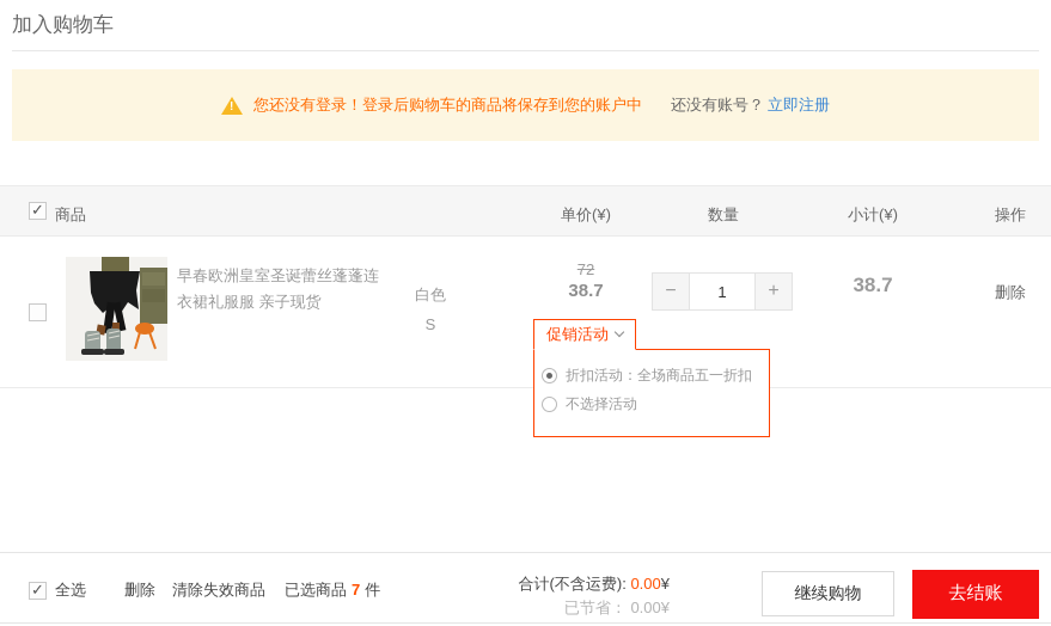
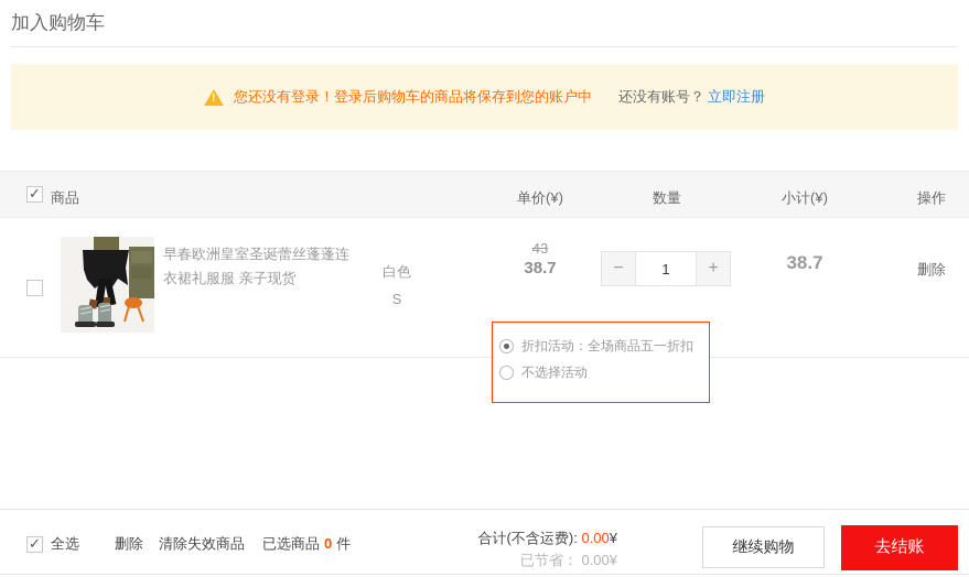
  加入购物车
  您还没有登录！登录后购物车的商品将保存到您的账户中
  还没有账号？
  立即注册
  商品
  单价(¥)
  数量
  小计(¥)
  操作
  早春欧洲皇室圣诞蕾丝蓬蓬连衣裙礼服服 亲子现货
  白色
  S
- 72
+ 43
  38.7
  −
  1
  +
  38.7
  删除
- 促销活动
  折扣活动：全场商品五一折扣
  不选择活动
  全选
  删除
  清除失效商品
- 已选商品 7 件
+ 已选商品 0 件
  合计(不含运费): 0.00¥
  已节省： 0.00¥
  继续购物
  去结账
